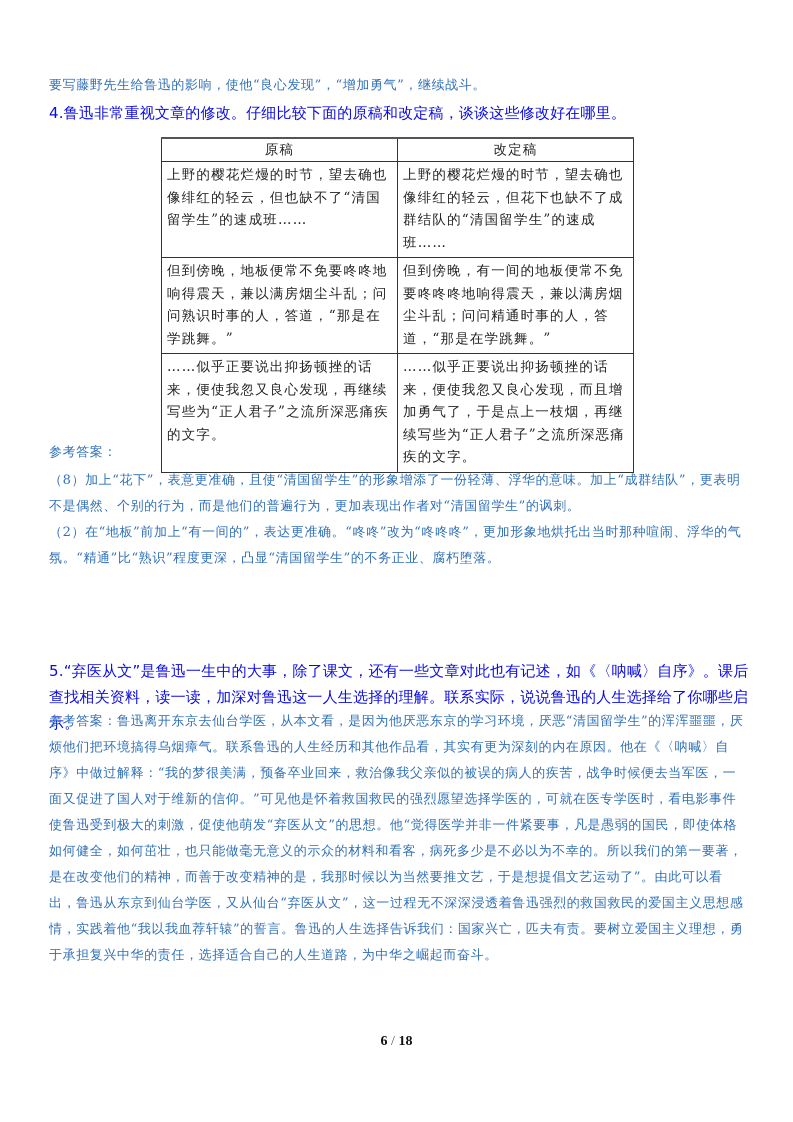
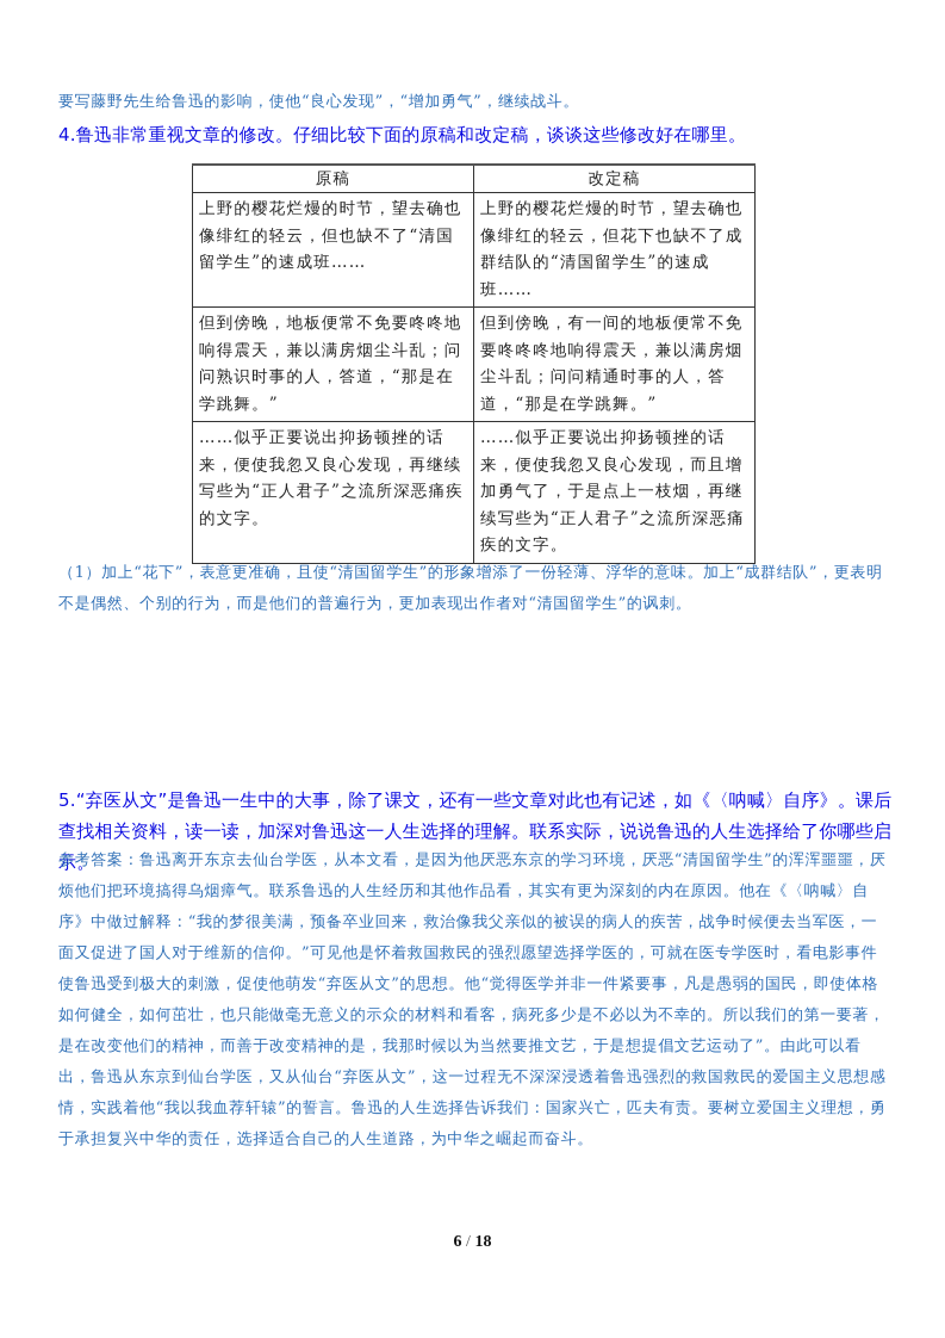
  要写藤野先生给鲁迅的影响，使他“良心发现”，“增加勇气”，继续战斗。
  4.鲁迅非常重视文章的修改。仔细比较下面的原稿和改定稿，谈谈这些修改好在哪里。
  原稿	改定稿
  上野的樱花烂熳的时节，望去确也像绯红的轻云，但也缺不了“清国留学生”的速成班……	上野的樱花烂熳的时节，望去确也像绯红的轻云，但花下也缺不了成群结队的“清国留学生”的速成班……
  但到傍晚，地板便常不免要咚咚地响得震天，兼以满房烟尘斗乱；问问熟识时事的人，答道，“那是在学跳舞。”	但到傍晚，有一间的地板便常不免要咚咚咚地响得震天，兼以满房烟尘斗乱；问问精通时事的人，答道，“那是在学跳舞。”
  ……似乎正要说出抑扬顿挫的话来，便使我忽又良心发现，再继续写些为“正人君子”之流所深恶痛疾的文字。	……似乎正要说出抑扬顿挫的话来，便使我忽又良心发现，而且增加勇气了，于是点上一枝烟，再继续写些为“正人君子”之流所深恶痛疾的文字。
- 参考答案：
- （8）加上“花下”，表意更准确，且使“清国留学生”的形象增添了一份轻薄、浮华的意味。加上“成群结队”，更表明不是偶然、个别的行为，而是他们的普遍行为，更加表现出作者对“清国留学生”的讽刺。
+ （1）加上“花下”，表意更准确，且使“清国留学生”的形象增添了一份轻薄、浮华的意味。加上“成群结队”，更表明不是偶然、个别的行为，而是他们的普遍行为，更加表现出作者对“清国留学生”的讽刺。
- （2）在“地板”前加上“有一间的”，表达更准确。“咚咚”改为“咚咚咚”，更加形象地烘托出当时那种喧闹、浮华的气氛。“精通”比“熟识”程度更深，凸显“清国留学生”的不务正业、腐朽堕落。
  5.“弃医从文”是鲁迅一生中的大事，除了课文，还有一些文章对此也有记述，如《〈呐喊〉自序》。课后查找相关资料，读一读，加深对鲁迅这一人生选择的理解。联系实际，说说鲁迅的人生选择给了你哪些启示。
  参考答案：鲁迅离开东京去仙台学医，从本文看，是因为他厌恶东京的学习环境，厌恶“清国留学生”的浑浑噩噩，厌烦他们把环境搞得乌烟瘴气。联系鲁迅的人生经历和其他作品看，其实有更为深刻的内在原因。他在《〈呐喊〉自序》中做过解释：“我的梦很美满，预备卒业回来，救治像我父亲似的被误的病人的疾苦，战争时候便去当军医，一面又促进了国人对于维新的信仰。”可见他是怀着救国救民的强烈愿望选择学医的，可就在医专学医时，看电影事件使鲁迅受到极大的刺激，促使他萌发“弃医从文”的思想。他“觉得医学并非一件紧要事，凡是愚弱的国民，即使体格如何健全，如何茁壮，也只能做毫无意义的示众的材料和看客，病死多少是不必以为不幸的。所以我们的第一要著，是在改变他们的精神，而善于改变精神的是，我那时候以为当然要推文艺，于是想提倡文艺运动了”。由此可以看出，鲁迅从东京到仙台学医，又从仙台“弃医从文”，这一过程无不深深浸透着鲁迅强烈的救国救民的爱国主义思想感情，实践着他“我以我血荐轩辕”的誓言。鲁迅的人生选择告诉我们：国家兴亡，匹夫有责。要树立爱国主义理想，勇于承担复兴中华的责任，选择适合自己的人生道路，为中华之崛起而奋斗。
  6 / 18
